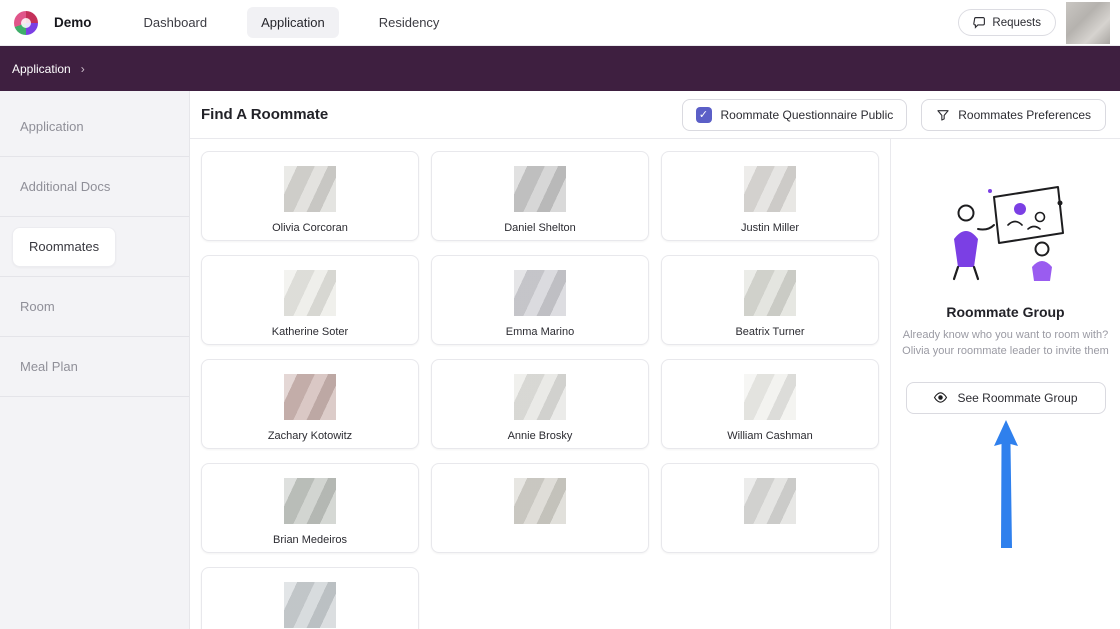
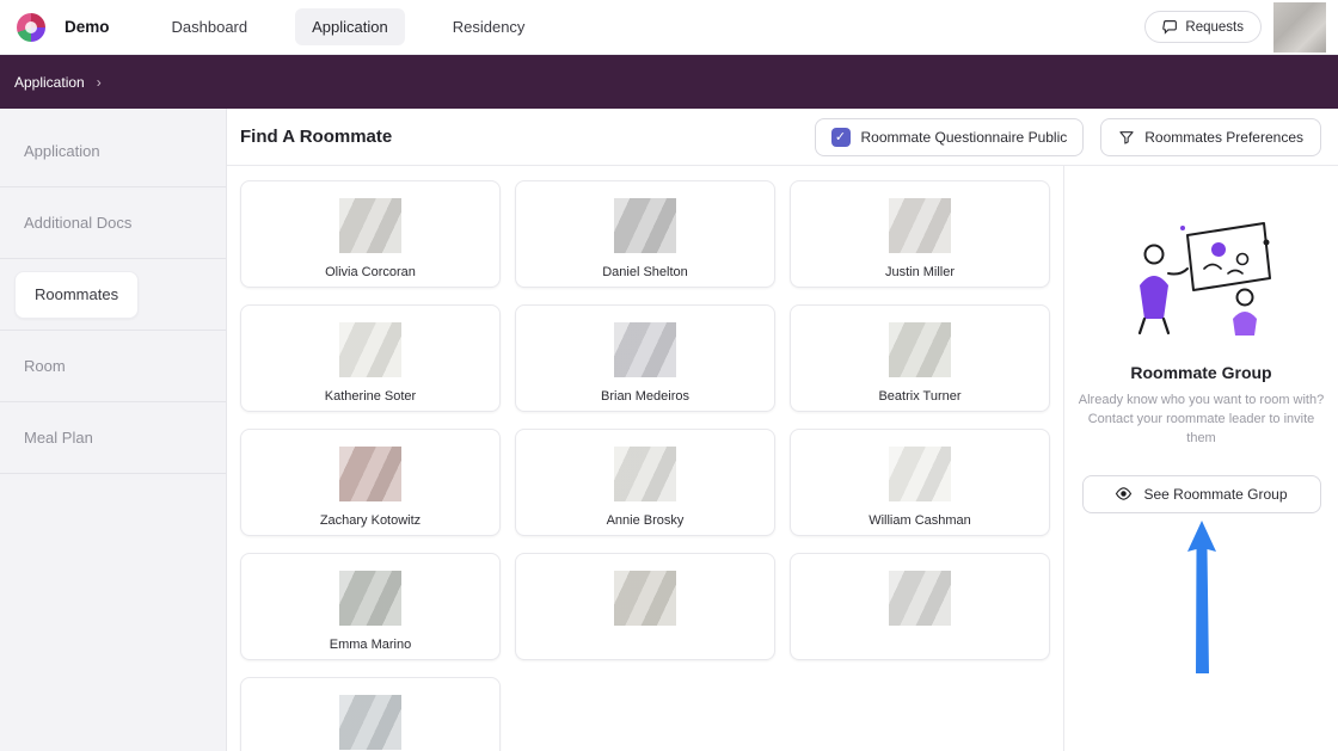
  Demo
  Dashboard
  Application
  Residency
  Requests
  Application
  ›
  Application
  Additional Docs
  Roommates
  Room
  Meal Plan
  Find A Roommate
  ✓
  Roommate Questionnaire Public
  Roommates Preferences
  Olivia Corcoran
  Daniel Shelton
  Justin Miller
  Katherine Soter
- Emma Marino
+ Brian Medeiros
  Beatrix Turner
  Zachary Kotowitz
  Annie Brosky
  William Cashman
- Brian Medeiros
+ Emma Marino
  Roommate Group
- Already know who you want to room with? Olivia your roommate leader to invite them
+ Already know who you want to room with? Contact your roommate leader to invite them
  See Roommate Group
